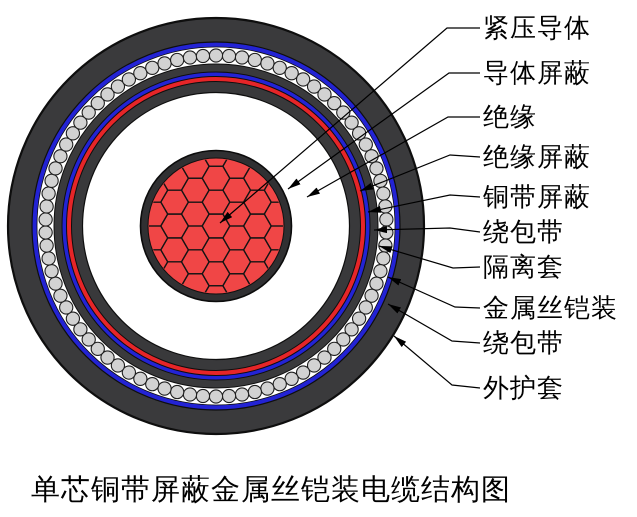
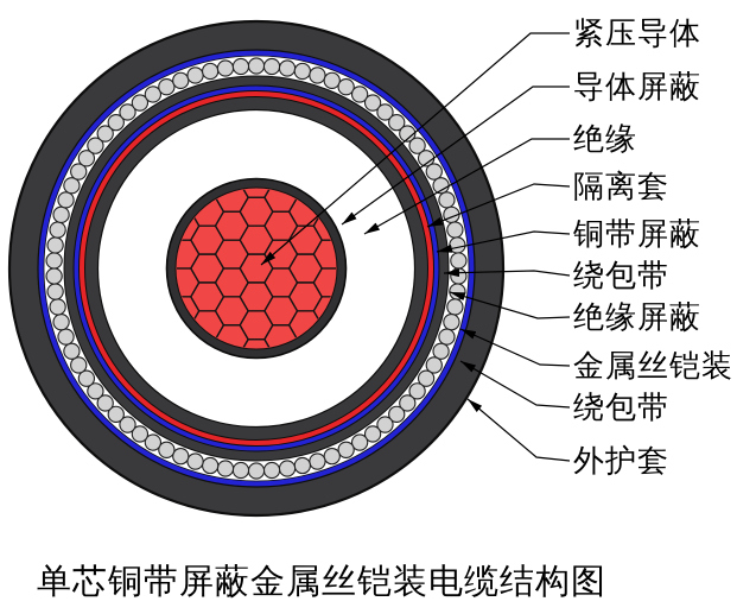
  紧压导体
  导体屏蔽
  绝缘
- 绝缘屏蔽
+ 隔离套
  铜带屏蔽
  绕包带
- 隔离套
+ 绝缘屏蔽
  金属丝铠装
  绕包带
  外护套
  单芯铜带屏蔽金属丝铠装电缆结构图
